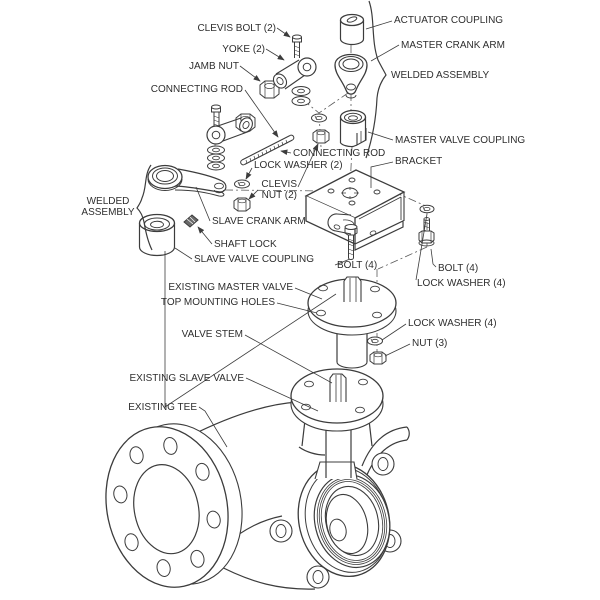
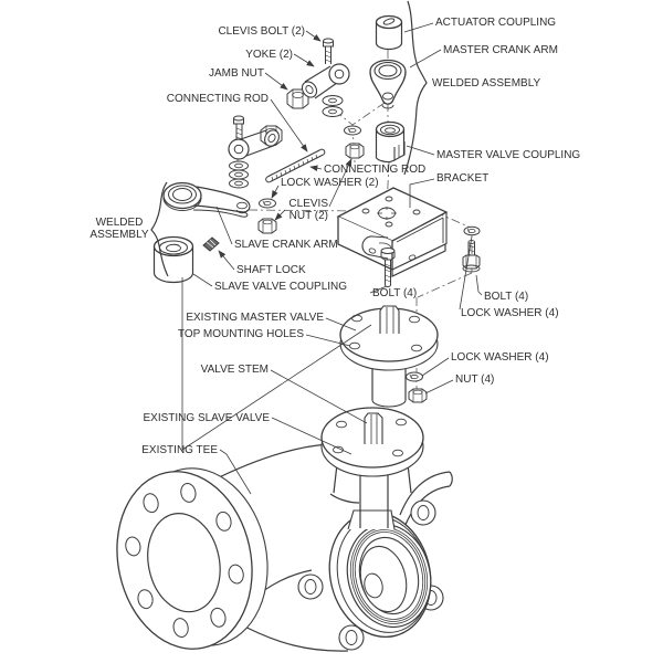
  CLEVIS BOLT (2)
  YOKE (2)
  JAMB NUT
  CONNECTING ROD
  ACTUATOR COUPLING
  MASTER CRANK ARM
  WELDED ASSEMBLY
  MASTER VALVE COUPLING
  CONNECTING ROD
  BRACKET
  LOCK WASHER (2)
  CLEVIS
  NUT (2)
  WELDED
  ASSEMBLY
  SLAVE CRANK ARM
  SHAFT LOCK
  SLAVE VALVE COUPLING
  BOLT (4)
  BOLT (4)
  LOCK WASHER (4)
  EXISTING MASTER VALVE
  TOP MOUNTING HOLES
  VALVE STEM
  LOCK WASHER (4)
- NUT (3)
+ NUT (4)
  EXISTING SLAVE VALVE
  EXISTING TEE
